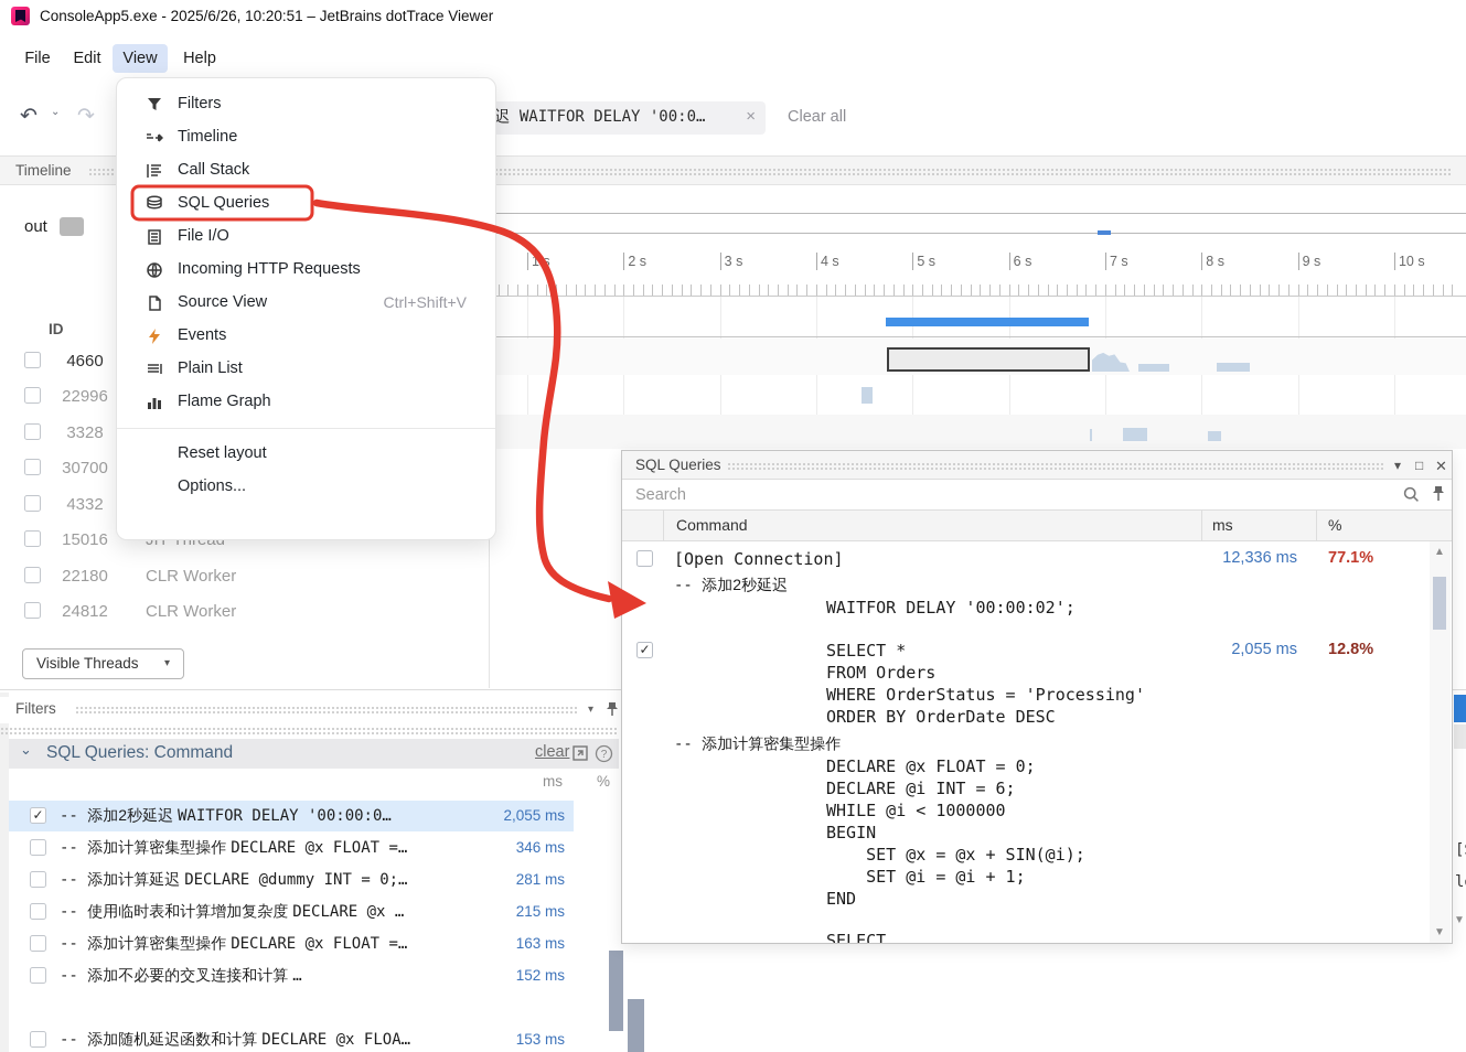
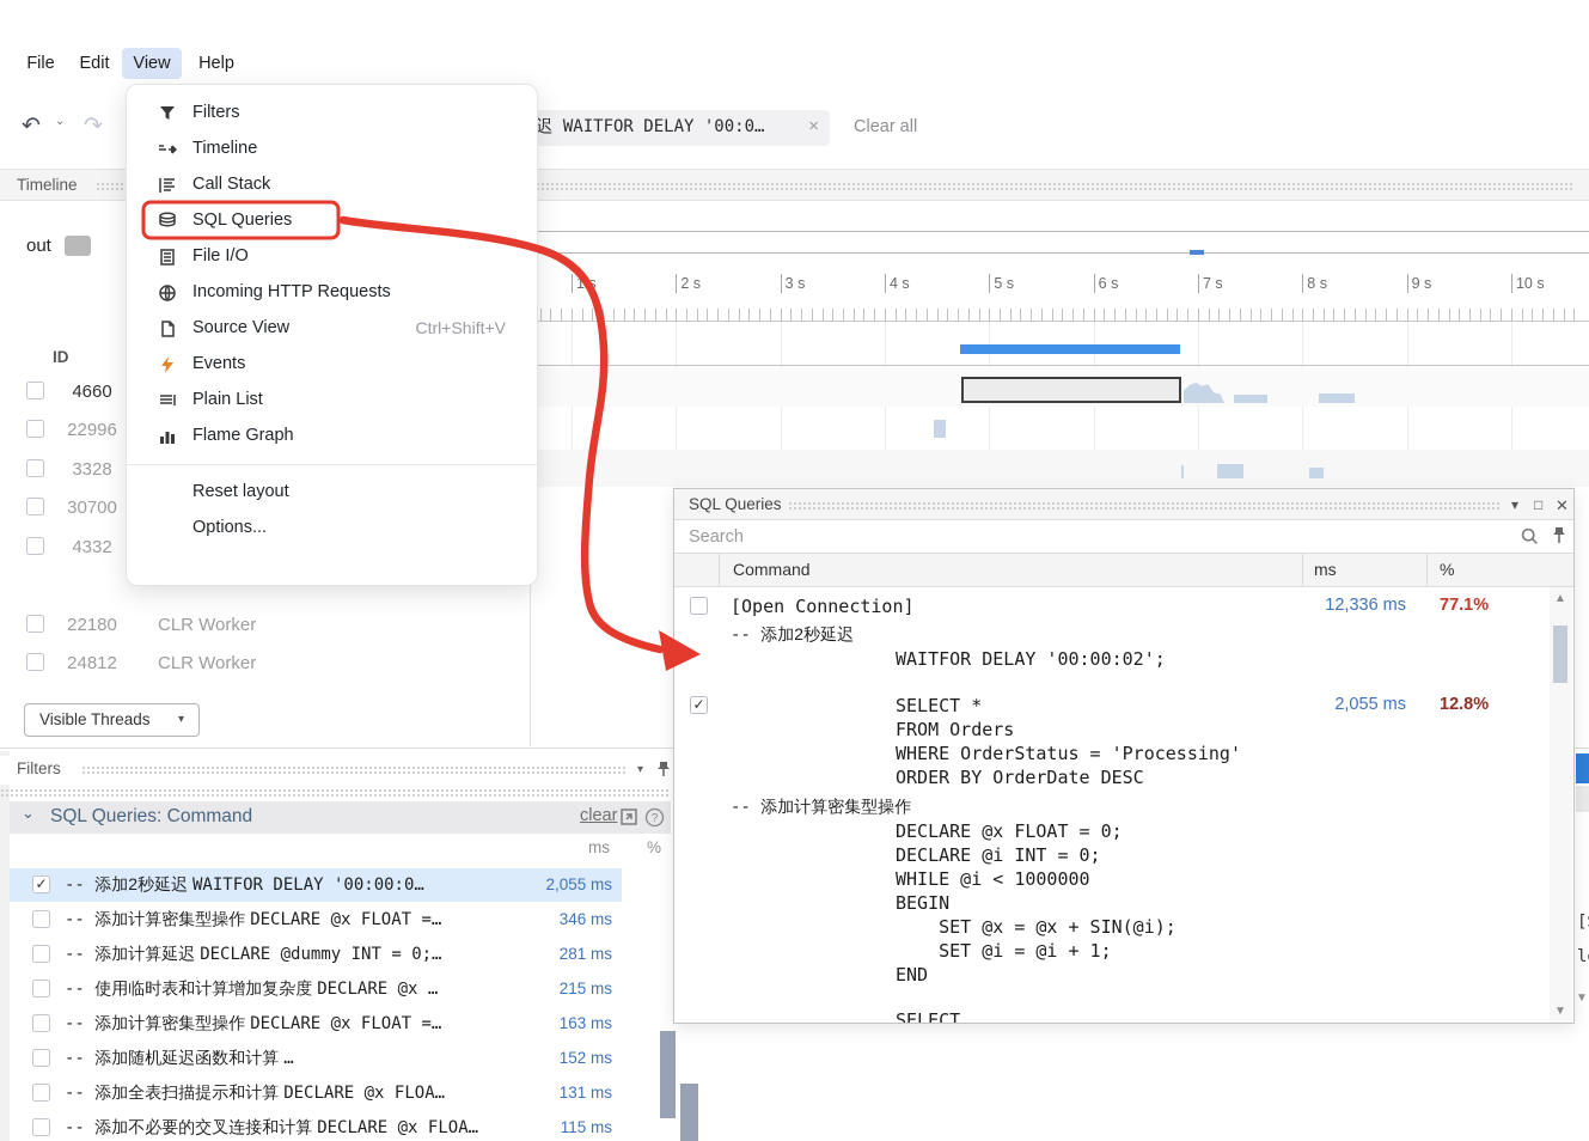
- ConsoleApp5.exe - 2025/6/26, 10:20:51 – JetBrains dotTrace Viewer
  File
  Edit
  View
  Help
  ↶
  ⌄
  ↷
  迟 WAITFOR DELAY '00:0…
  ×
  Clear all
  Timeline
  out
  ID
  4660
  22996
  3328
  30700
  4332
- 15016
  22180
  CLR Worker
  24812
  CLR Worker
  Visible Threads
  ▾
  1 s
  2 s
  3 s
  4 s
  5 s
  6 s
  7 s
  8 s
  9 s
  10 s
  Filters
  ▾
  ⌄
  SQL Queries: Command
  clear
  ?
  ms
  %
  ✓
  -- 添加2秒延迟 WAITFOR DELAY '00:00:0…
  2,055 ms
  -- 添加计算密集型操作 DECLARE @x FLOAT =…
  346 ms
  -- 添加计算延迟 DECLARE @dummy INT = 0;…
  281 ms
  -- 使用临时表和计算增加复杂度 DECLARE @x …
  215 ms
  -- 添加计算密集型操作 DECLARE @x FLOAT =…
  163 ms
- -- 添加不必要的交叉连接和计算 …
+ -- 添加随机延迟函数和计算 …
  152 ms
+ -- 添加全表扫描提示和计算 DECLARE @x FLOA…
+ 131 ms
- -- 添加随机延迟函数和计算 DECLARE @x FLOA…
+ -- 添加不必要的交叉连接和计算 DECLARE @x FLOA…
- 153 ms
+ 115 ms
  SQL Queries
  ▾
  □
  ✕
  Search
  Command
  ms
  %
  [Open Connection]
  12,336 ms
  77.1%
  -- 添加2秒延迟
  WAITFOR DELAY '00:00:02';
  ✓
  SELECT *
  FROM Orders
  WHERE OrderStatus = 'Processing'
  ORDER BY OrderDate DESC
  2,055 ms
  12.8%
  -- 添加计算密集型操作
  DECLARE @x FLOAT = 0;
- DECLARE @i INT = 6;
+ DECLARE @i INT = 0;
  WHILE @i < 1000000
  BEGIN
  SET @x = @x + SIN(@i);
  SET @i = @i + 1;
  END
  SELECT
  ▲
  ▼
  ▼
  Filters
  Timeline
  Call Stack
  SQL Queries
  File I/O
  Incoming HTTP Requests
  Source View
  Ctrl+Shift+V
  Events
  Plain List
  Flame Graph
  Reset layout
  Options...
